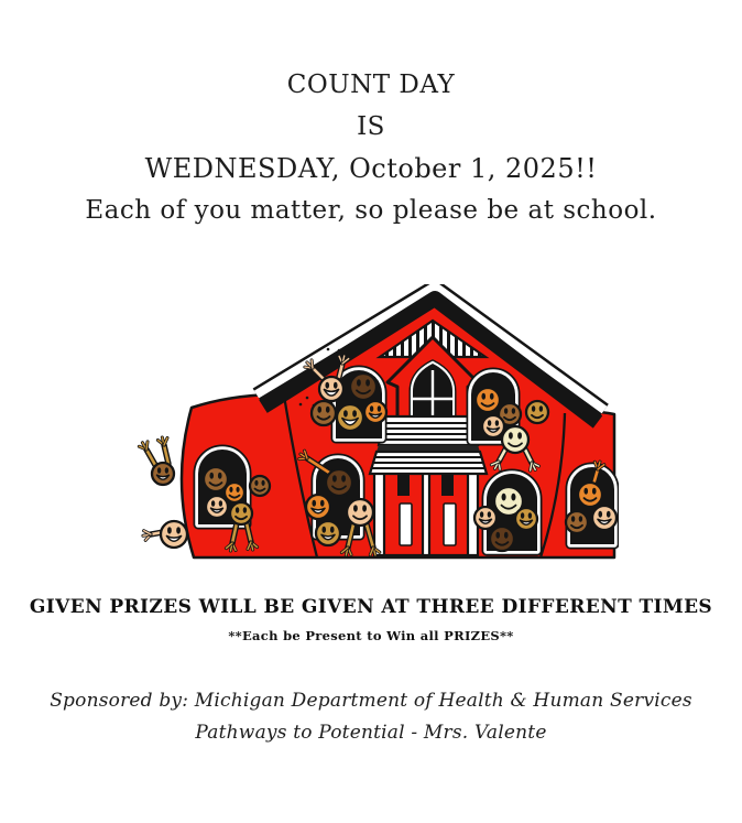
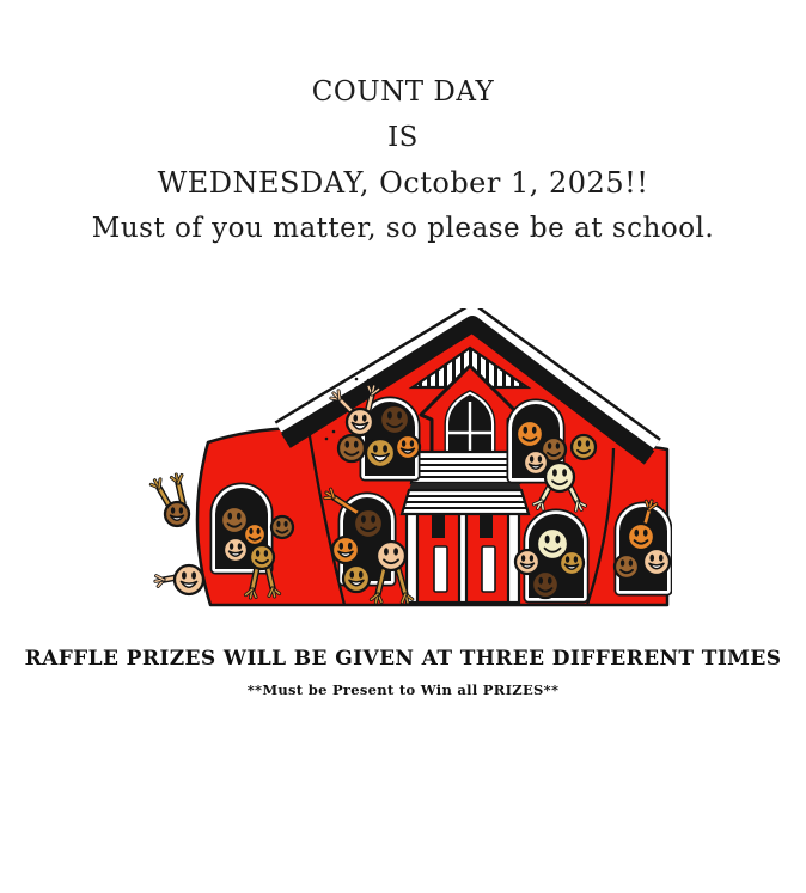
  COUNT DAY
  IS
  WEDNESDAY, October 1, 2025!!
- Each of you matter, so please be at school.
+ Must of you matter, so please be at school.
- GIVEN PRIZES WILL BE GIVEN AT THREE DIFFERENT TIMES
+ RAFFLE PRIZES WILL BE GIVEN AT THREE DIFFERENT TIMES
- **Each be Present to Win all PRIZES**
+ **Must be Present to Win all PRIZES**
- Sponsored by: Michigan Department of Health & Human Services
- Pathways to Potential - Mrs. Valente
